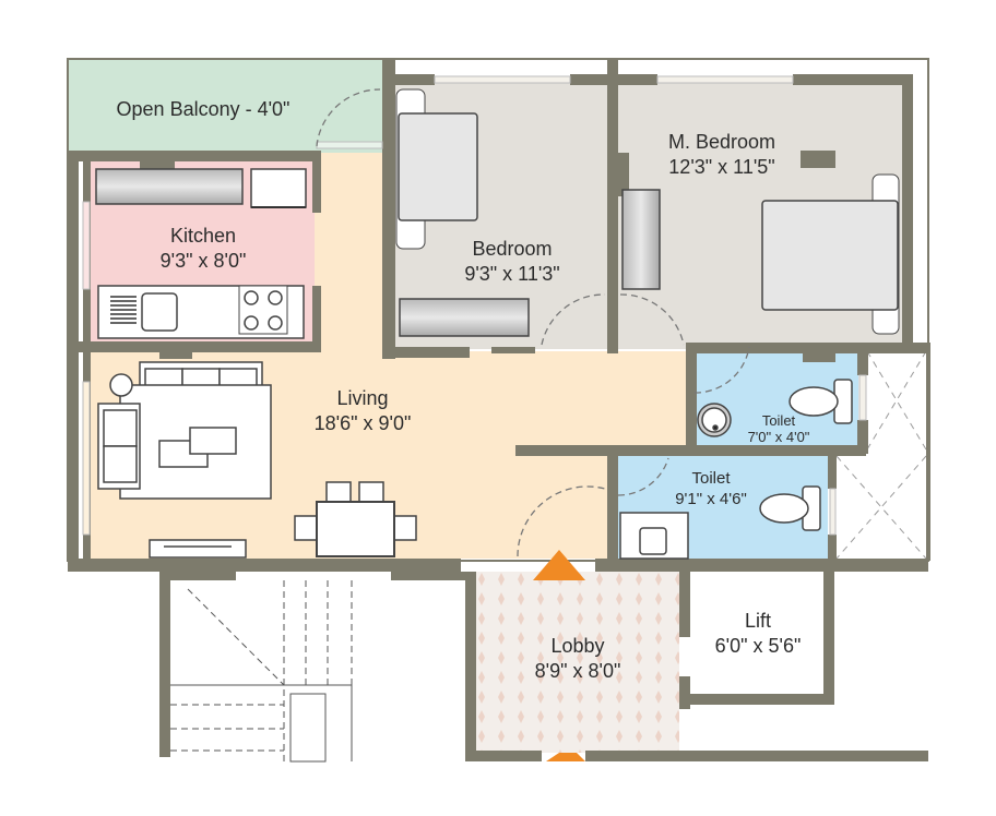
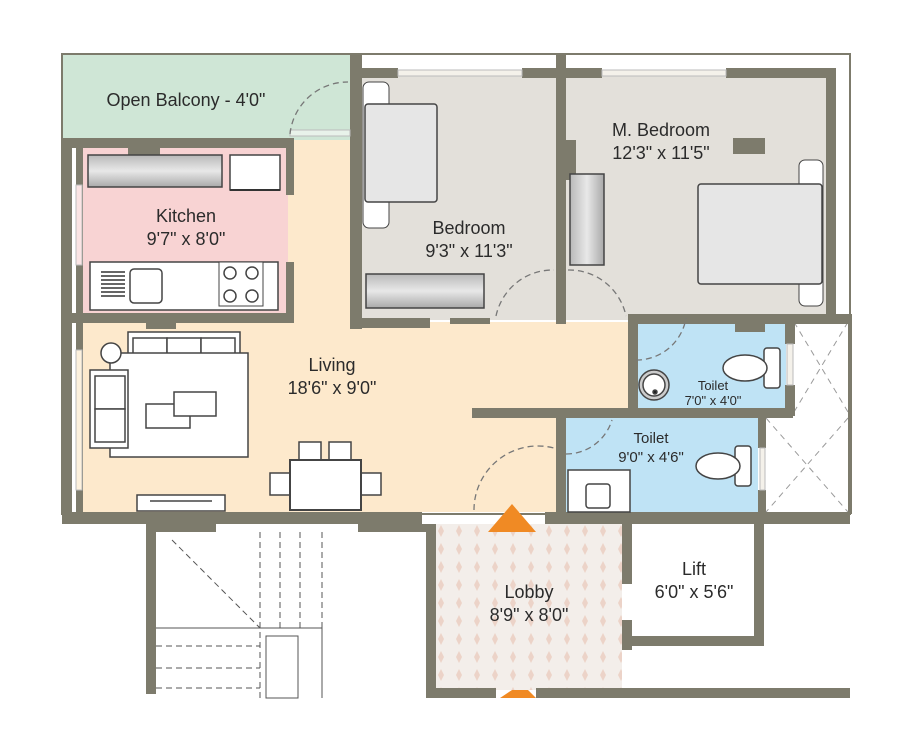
  Open Balcony - 4'0"
  Kitchen
- 9'3" x 8'0"
+ 9'7" x 8'0"
  Bedroom
  9'3" x 11'3"
  M. Bedroom
  12'3" x 11'5"
  Living
  18'6" x 9'0"
  Toilet
  7'0" x 4'0"
  Toilet
- 9'1" x 4'6"
+ 9'0" x 4'6"
  Lobby
  8'9" x 8'0"
  Lift
  6'0" x 5'6"
